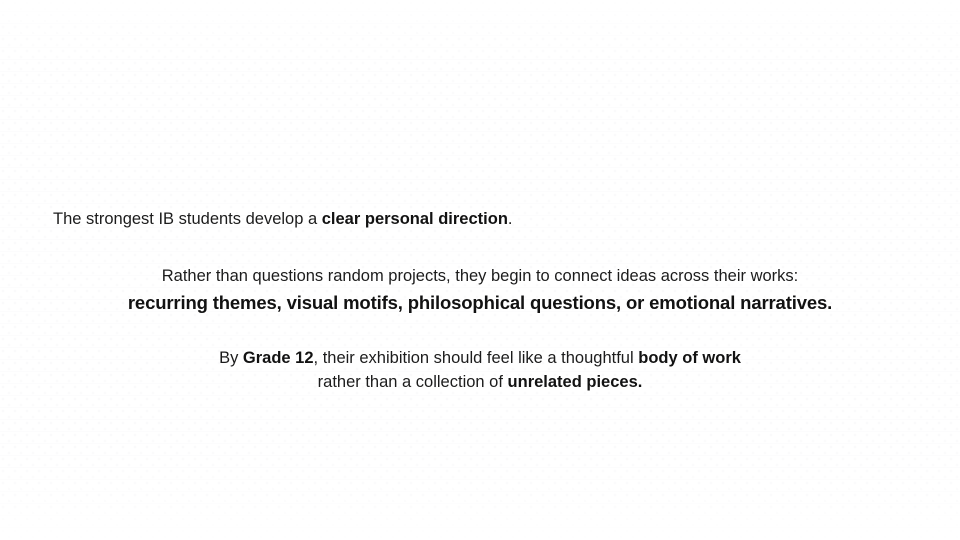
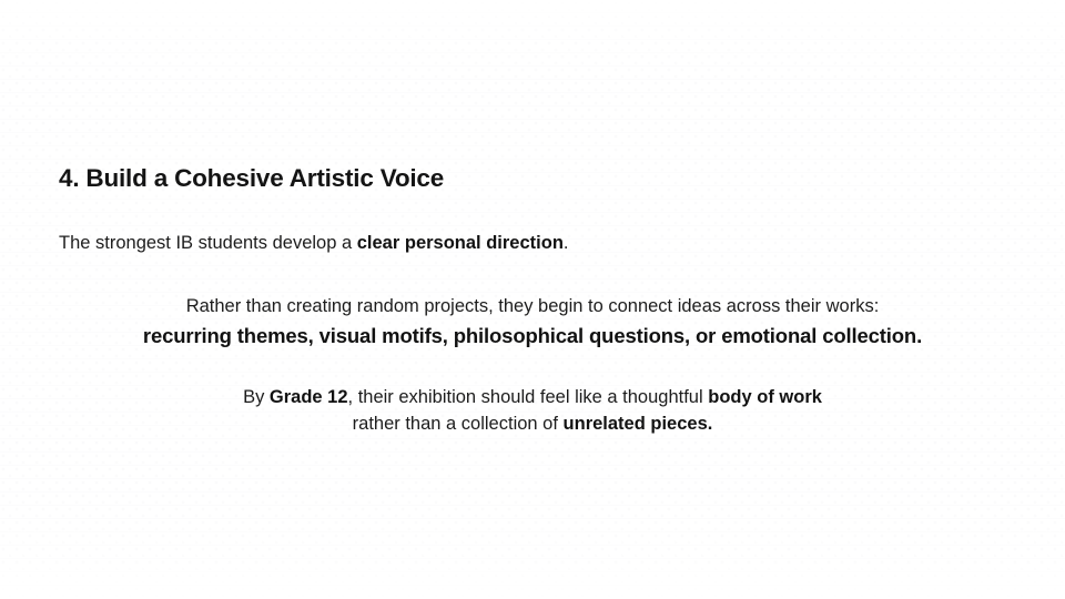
+ 4. Build a Cohesive Artistic Voice
  The strongest IB students develop a clear personal direction.
- Rather than questions random projects, they begin to connect ideas across their works:
+ Rather than creating random projects, they begin to connect ideas across their works:
- recurring themes, visual motifs, philosophical questions, or emotional narratives.
+ recurring themes, visual motifs, philosophical questions, or emotional collection.
  By Grade 12, their exhibition should feel like a thoughtful body of work
  rather than a collection of unrelated pieces.
